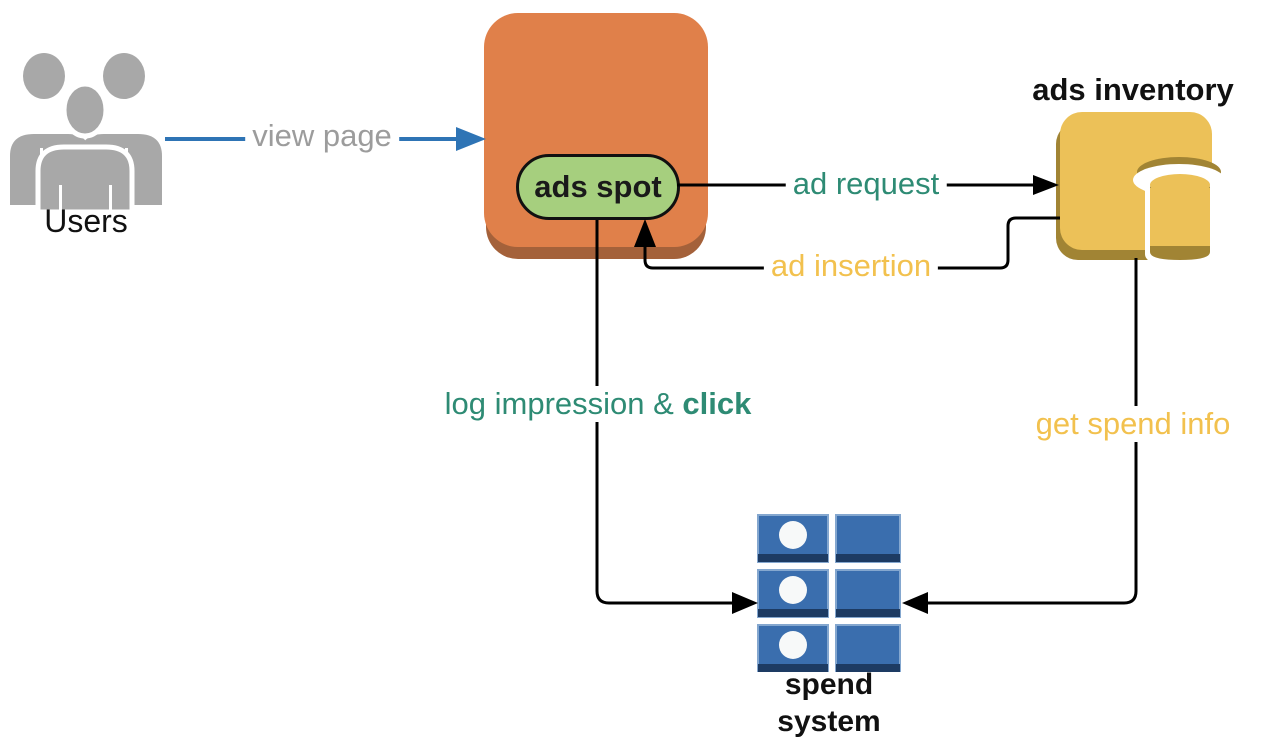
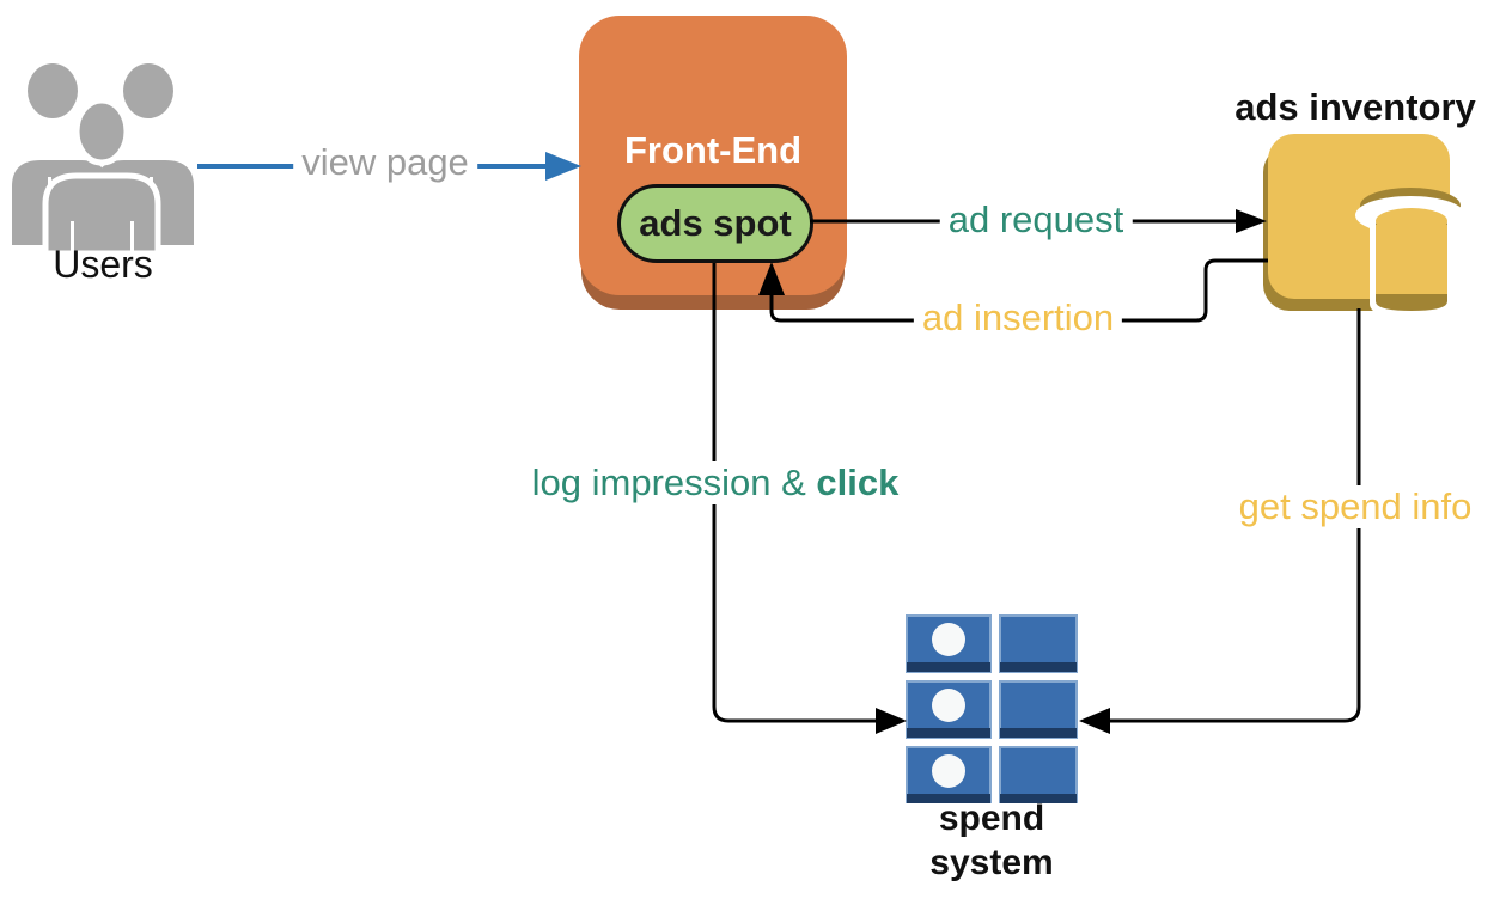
+ Front-End
  ads spot
  Users
  ads inventory
  spend
  system
  view page
  ad request
  ad insertion
  log impression & click
  get spend info
